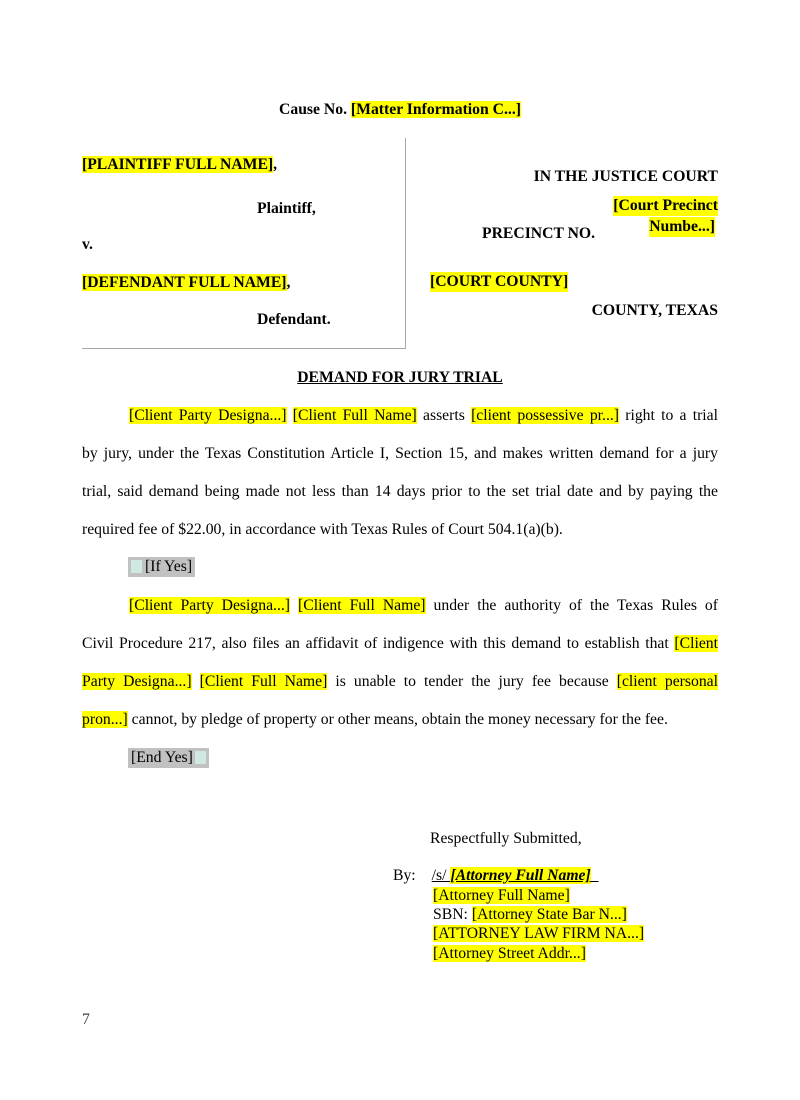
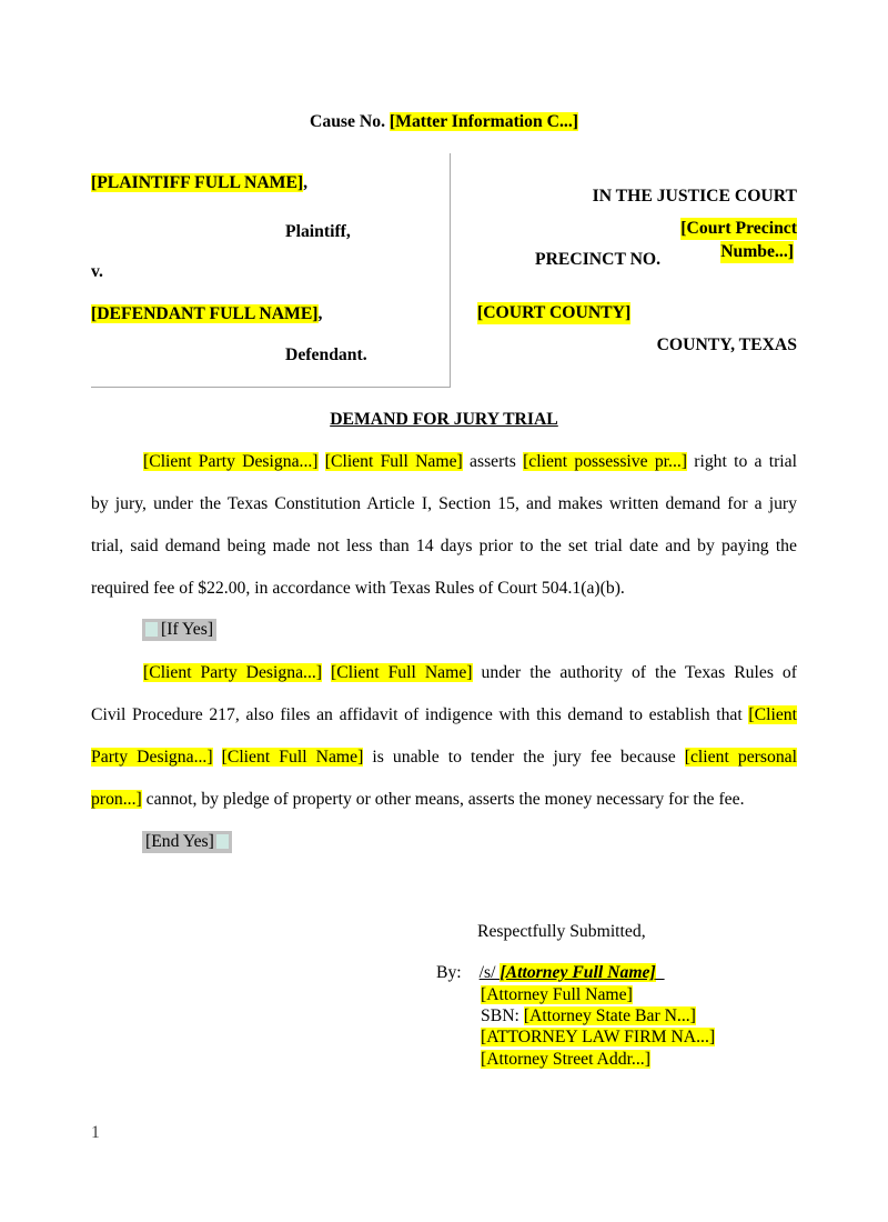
  Cause No. [Matter Information C...]
  [PLAINTIFF FULL NAME],
  Plaintiff,
  v.
  [DEFENDANT FULL NAME],
  Defendant.
  IN THE JUSTICE COURT
  [Court Precinct
  PRECINCT NO.
  Numbe...]
  [COURT COUNTY]
  COUNTY, TEXAS
  DEMAND FOR JURY TRIAL
  [Client Party Designa...] [Client Full Name] asserts [client possessive pr...] right to a trial
  by jury, under the Texas Constitution Article I, Section 15, and makes written demand for a jury
  trial, said demand being made not less than 14 days prior to the set trial date and by paying the
  required fee of $22.00, in accordance with Texas Rules of Court 504.1(a)(b).
  [If Yes]
  [Client Party Designa...] [Client Full Name] under the authority of the Texas Rules of
  Civil Procedure 217, also files an affidavit of indigence with this demand to establish that [Client
  Party Designa...] [Client Full Name] is unable to tender the jury fee because [client personal
- pron...] cannot, by pledge of property or other means, obtain the money necessary for the fee.
+ pron...] cannot, by pledge of property or other means, asserts the money necessary for the fee.
  [End Yes]
  Respectfully Submitted,
  By: /s/ [Attorney Full Name]
  [Attorney Full Name]
  SBN: [Attorney State Bar N...]
  [ATTORNEY LAW FIRM NA...]
  [Attorney Street Addr...]
- 7
+ 1
